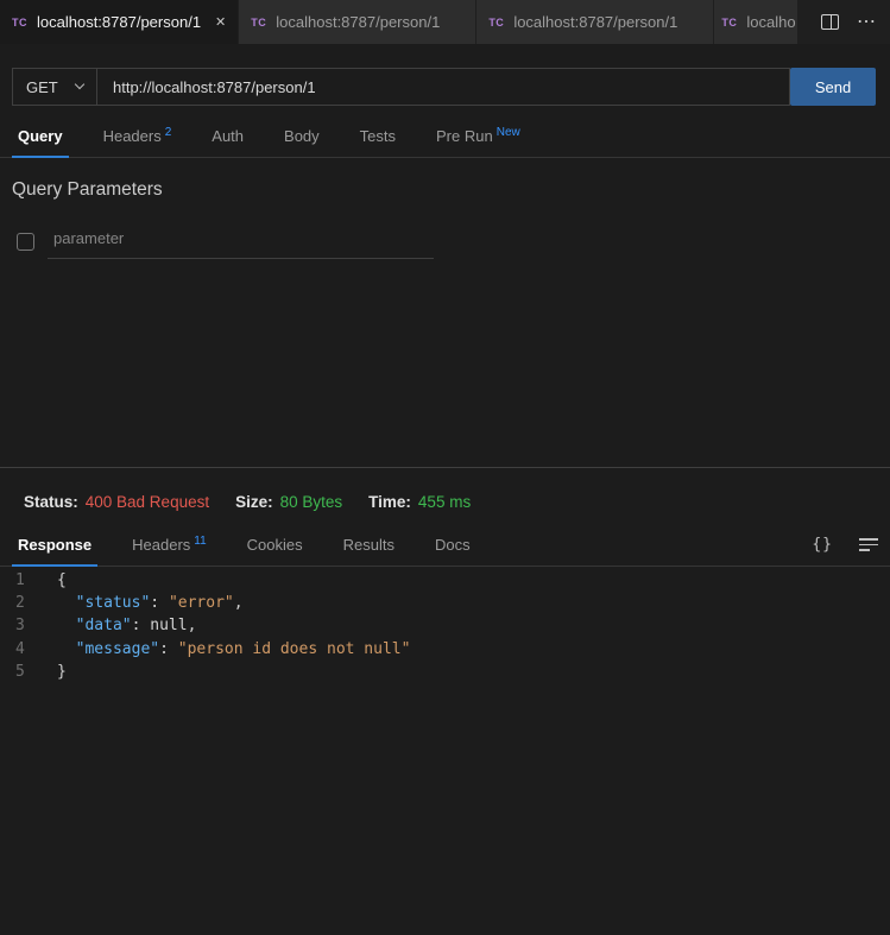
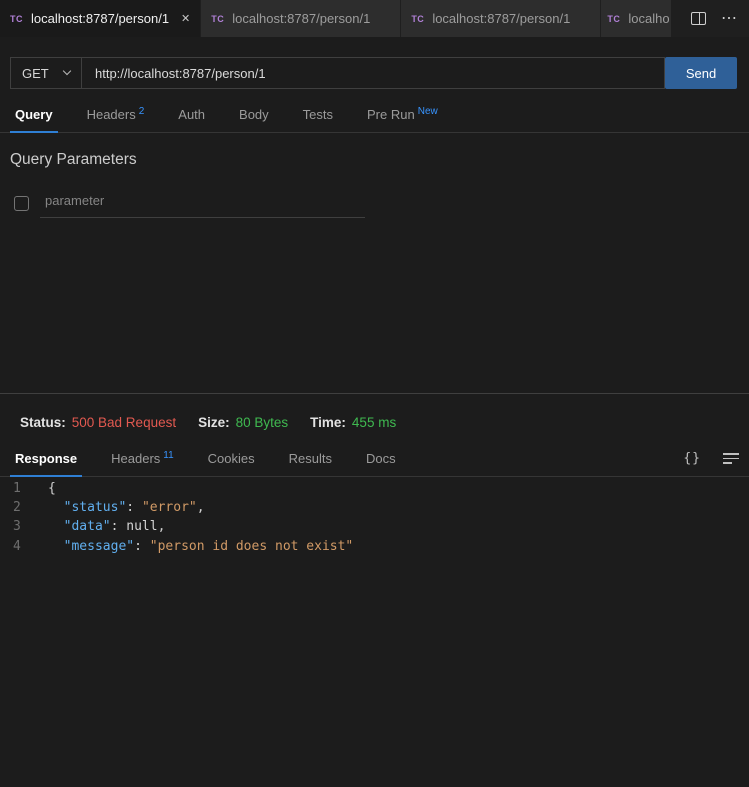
  TC
  localhost:8787/person/1
  ✕
  TC
  localhost:8787/person/1
  TC
  localhost:8787/person/1
  TC
  localho
  ⋯
  GET
  http://localhost:8787/person/1
  Send
  Query
  Headers 2
  Auth
  Body
  Tests
  Pre Run New
  Query Parameters
  parameter
  Status:
- 400 Bad Request
+ 500 Bad Request
  Size:
  80 Bytes
  Time:
  455 ms
  Response
  Headers 11
  Cookies
  Results
  Docs
  {}
  1
  {
  2
  "status": "error",
  3
  "data": null,
  4
- "message": "person id does not null"
+ "message": "person id does not exist"
- 5
- }
